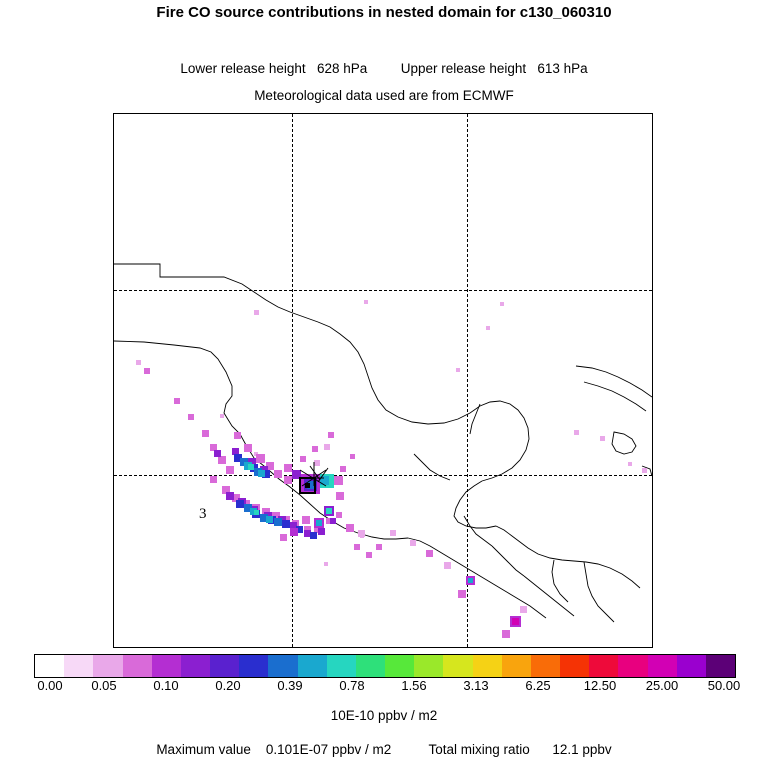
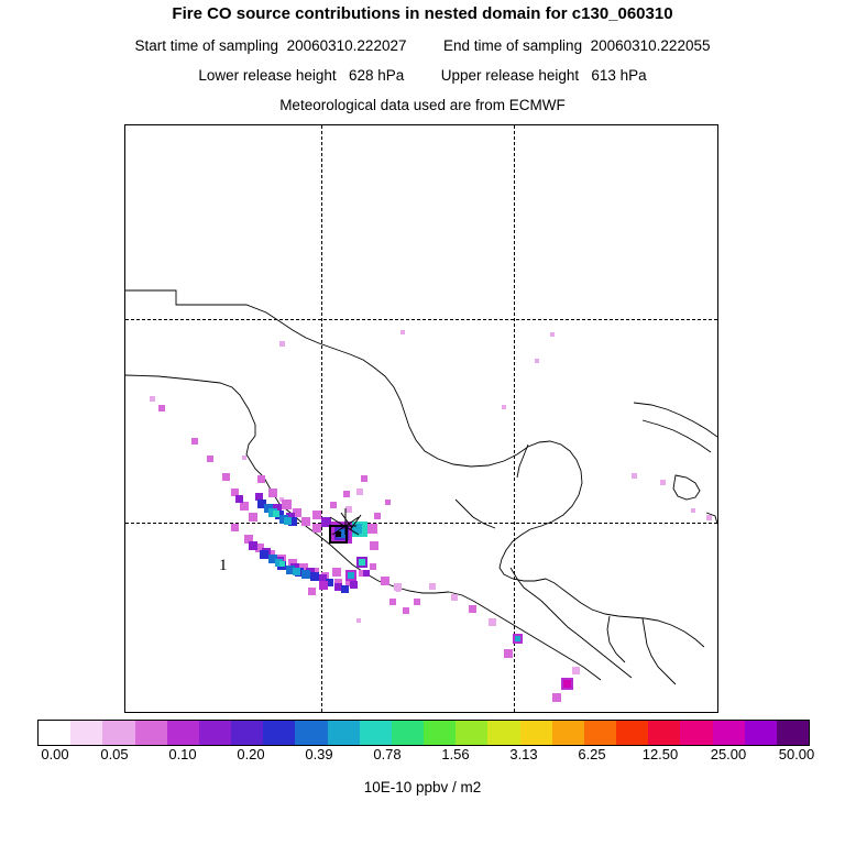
  Fire CO source contributions in nested domain for c130_060310
+ Start time of sampling 20060310.222027 End time of sampling 20060310.222055
  Lower release height 628 hPa Upper release height 613 hPa
  Meteorological data used are from ECMWF
- 3
+ 1
  0.00
  0.05
  0.10
  0.20
  0.39
  0.78
  1.56
  3.13
  6.25
  12.50
  25.00
  50.00
  10E-10 ppbv / m2
- Maximum value 0.101E-07 ppbv / m2 Total mixing ratio 12.1 ppbv
